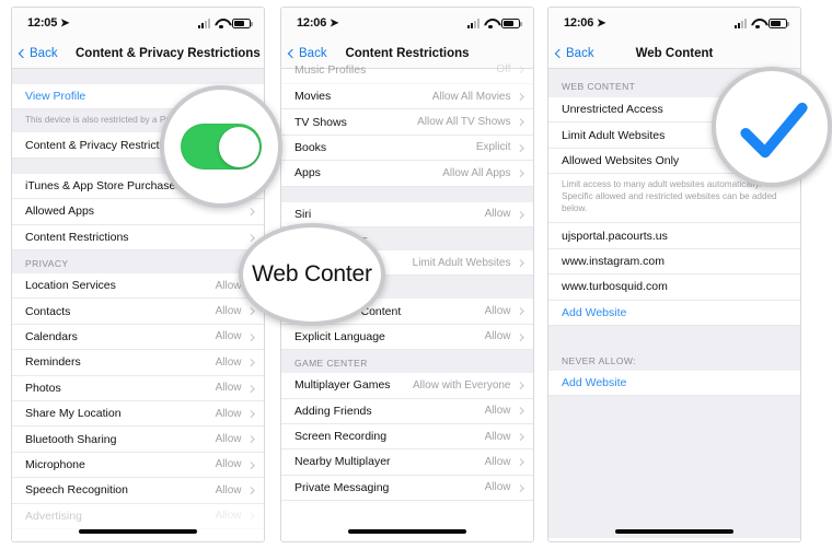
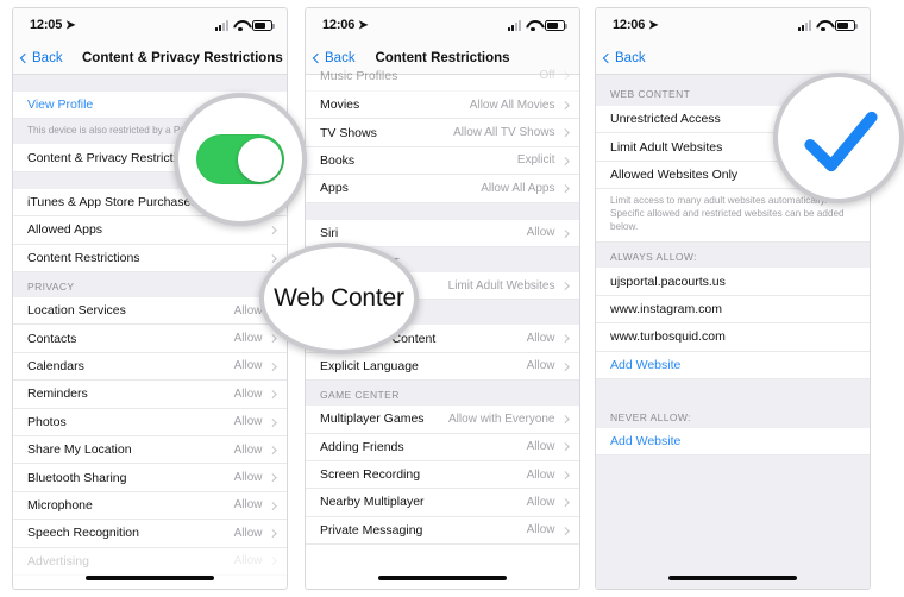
  12:05
  ➤
  Back
  Content & Privacy Restrictions
  View Profile
  This device is also restricted by a P
  Content & Privacy Restrict
  iTunes & App Store Purchase
  Allowed Apps
  Content Restrictions
  PRIVACY
  Location Services
  Allow
  Contacts
  Allow
  Calendars
  Allow
  Reminders
  Allow
  Photos
  Allow
  Share My Location
  Allow
  Bluetooth Sharing
  Allow
  Microphone
  Allow
  Speech Recognition
  Allow
  Advertising
  12:06
  ➤
  Back
  Content Restrictions
  Music Profiles
  Off
  Movies
  Allow All Movies
  TV Shows
  Allow All TV Shows
  Books
  Explicit
  Apps
  Allow All Apps
  Siri
  Allow
  Limit Adult Websites
  Allow
  Explicit Language
  Allow
  GAME CENTER
  Multiplayer Games
  Allow with Everyone
  Adding Friends
  Allow
  Screen Recording
  Allow
  Nearby Multiplayer
  Allow
  Private Messaging
  Allow
  12:06
  ➤
  Back
- Web Content
  WEB CONTENT
  Unrestricted Access
  Limit Adult Websites
  Allowed Websites Only
  Limit access to many adult websites automatical Specific allowed and restricted websites can be added below.
+ ALWAYS ALLOW:
  ujsportal.pacourts.us
  www.instagram.com
  www.turbosquid.com
  Add Website
  NEVER ALLOW:
  Add Website
  Web Conter
